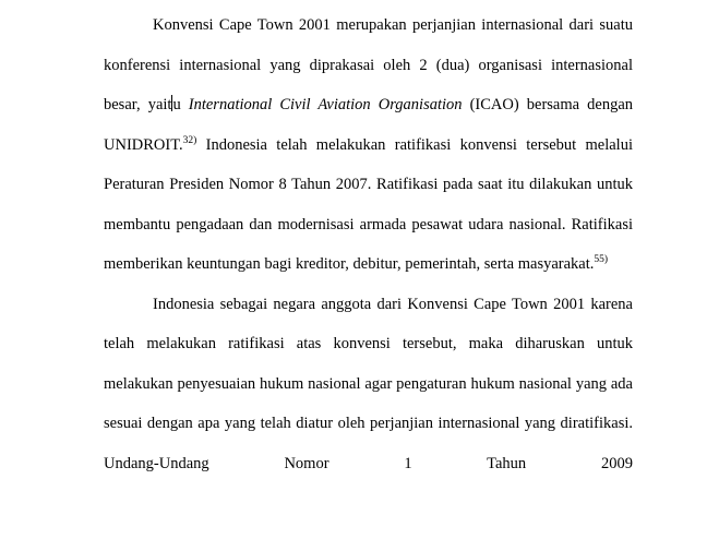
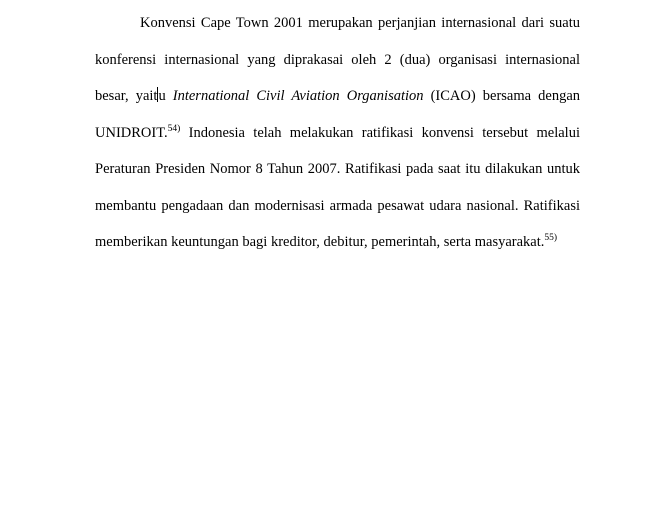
- Konvensi Cape Town 2001 merupakan perjanjian internasional dari suatu konferensi internasional yang diprakasai oleh 2 (dua) organisasi internasional besar, yaitu International Civil Aviation Organisation (ICAO) bersama dengan UNIDROIT.32) Indonesia telah melakukan ratifikasi konvensi tersebut melalui Peraturan Presiden Nomor 8 Tahun 2007. Ratifikasi pada saat itu dilakukan untuk membantu pengadaan dan modernisasi armada pesawat udara nasional. Ratifikasi memberikan keuntungan bagi kreditor, debitur, pemerintah, serta masyarakat.55)
+ Konvensi Cape Town 2001 merupakan perjanjian internasional dari suatu konferensi internasional yang diprakasai oleh 2 (dua) organisasi internasional besar, yaitu International Civil Aviation Organisation (ICAO) bersama dengan UNIDROIT.54) Indonesia telah melakukan ratifikasi konvensi tersebut melalui Peraturan Presiden Nomor 8 Tahun 2007. Ratifikasi pada saat itu dilakukan untuk membantu pengadaan dan modernisasi armada pesawat udara nasional. Ratifikasi memberikan keuntungan bagi kreditor, debitur, pemerintah, serta masyarakat.55)
- Indonesia sebagai negara anggota dari Konvensi Cape Town 2001 karena telah melakukan ratifikasi atas konvensi tersebut, maka diharuskan untuk melakukan penyesuaian hukum nasional agar pengaturan hukum nasional yang ada sesuai dengan apa yang telah diatur oleh perjanjian internasional yang diratifikasi. Undang-Undang Nomor 1 Tahun 2009
